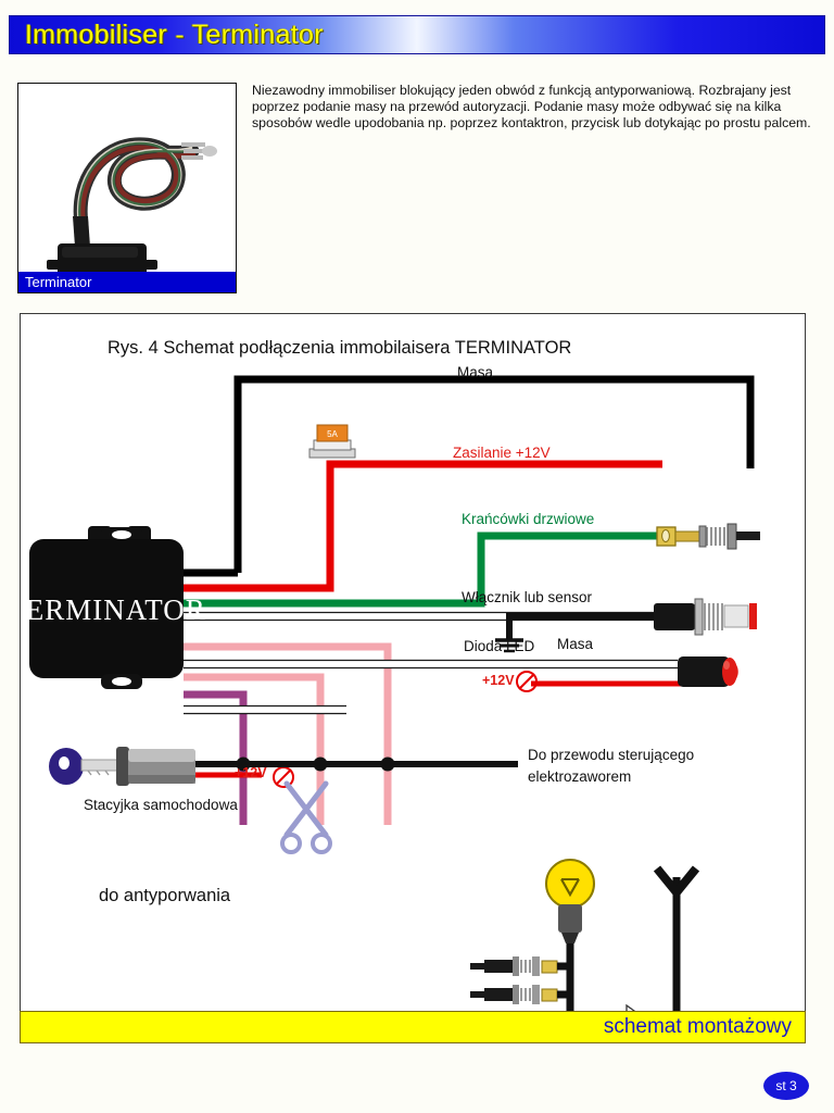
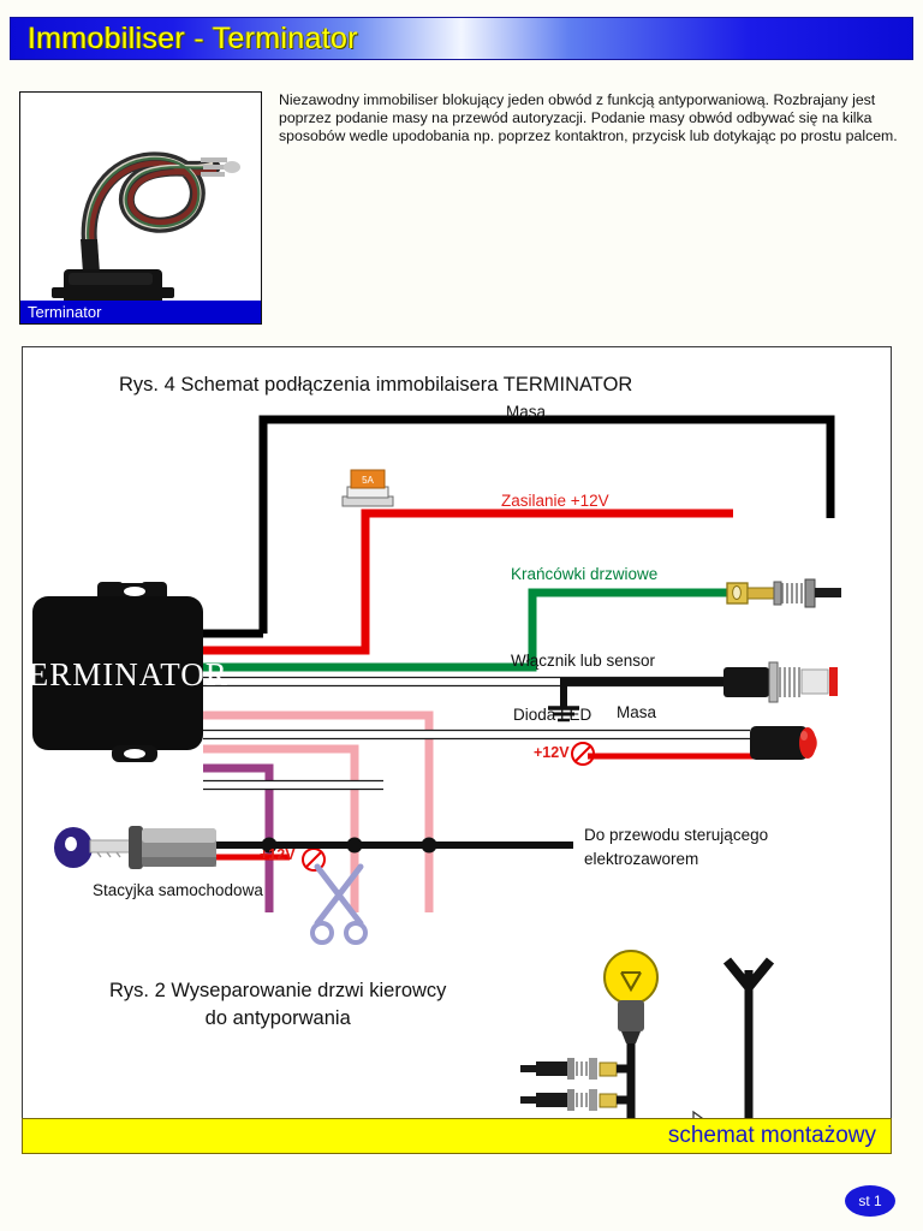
  Immobiliser - Terminator
  Terminator
- Niezawodny immobiliser blokujący jeden obwód z funkcją antyporwaniową. Rozbrajany jest poprzez podanie masy na przewód autoryzacji. Podanie masy może odbywać się na kilka sposobów wedle upodobania np. poprzez kontaktron, przycisk lub dotykając po prostu palcem.
+ Niezawodny immobiliser blokujący jeden obwód z funkcją antyporwaniową. Rozbrajany jest poprzez podanie masy na przewód autoryzacji. Podanie masy obwód odbywać się na kilka sposobów wedle upodobania np. poprzez kontaktron, przycisk lub dotykając po prostu palcem.
  5A
  ERMINATOR
  Rys. 4 Schemat podłączenia immobilaisera TERMINATOR
  Masa
  Zasilanie +12V
  Krańcówki drzwiowe
  Włącznik lub sensor
  Masa
  Dioda LED
  +12V
  +12V
  Stacyjka samochodowa
  Do przewodu sterującego
  elektrozaworem
+ Rys. 2 Wyseparowanie drzwi kierowcy
  do antyporwania
  schemat montażowy
- st 3
+ st 1
